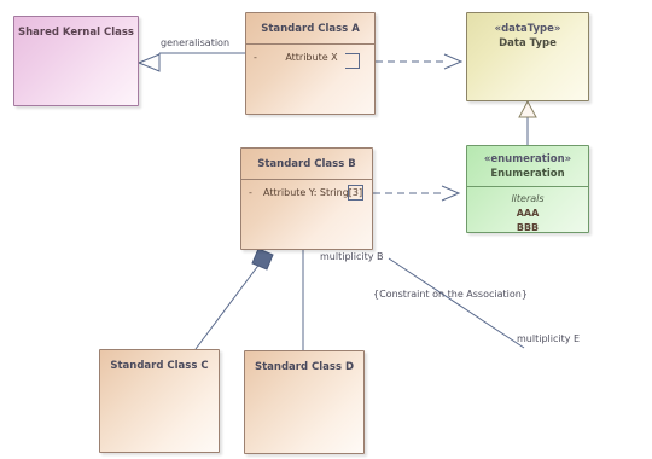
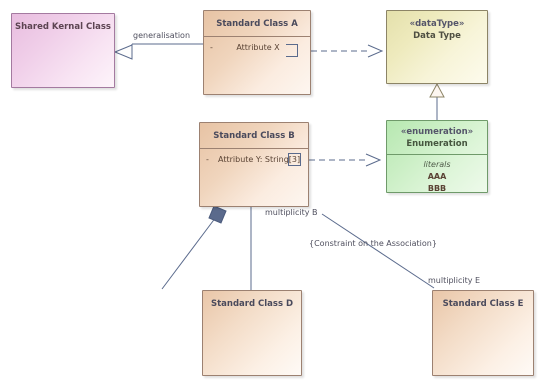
  Shared Kernal Class
  Standard Class A
  -
  Attribute X
  «dataType»
  Data Type
  Standard Class B
  -
  Attribute Y: String[3]
  «enumeration»
  Enumeration
  literals
  AAA
  BBB
- Standard Class C
  Standard Class D
+ Standard Class E
  generalisation
  multiplicity B
  {Constraint on the Association}
  multiplicity E
